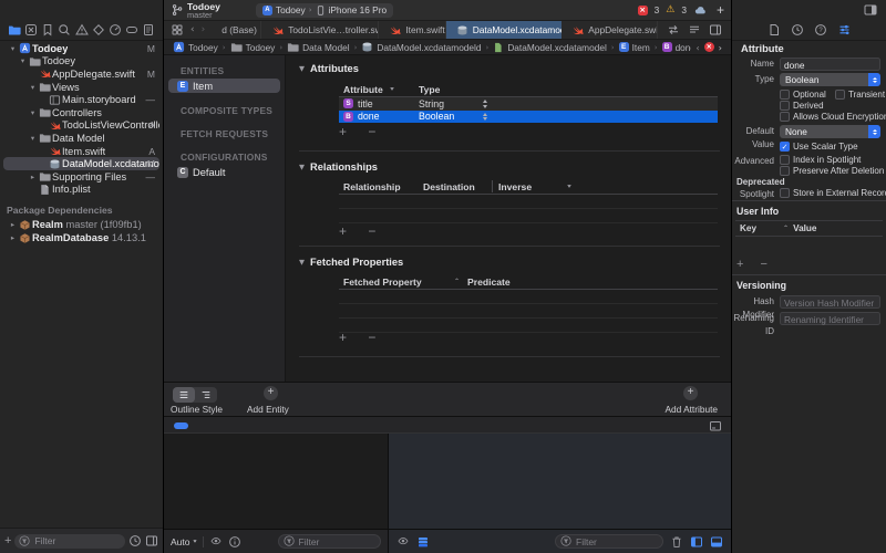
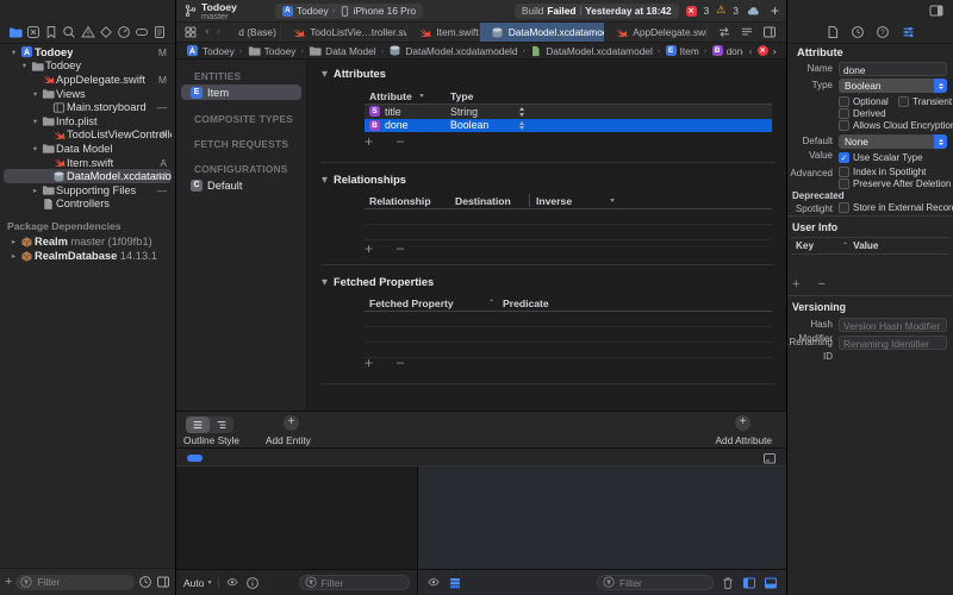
  ▾
  Todoey
  M
  ▾
  Todoey
  AppDelegate.swift
  M
  ▾
  Views
  Main.storyboard
  —
  ▾
- Controllers
+ Info.plist
  TodoListViewControll
  A
  ▾
  Data Model
  Item.swift
  A
  DataModel.xcdatamo
  M
  ▸
  Supporting Files
  —
- Info.plist
+ Controllers
  Package Dependencies
  ▸
  Realm
  master (1f09fb1)
  ▸
  RealmDatabase
  14.13.1
  +
  Filter
  Todoey
  master
  Todoey
  ›
  iPhone 16 Pro
+ Build
+ Failed
+ Yesterday at 18:42
  ×
  3
  ⚠
  3
  +
  ‹
  ›
  d (Base)
  TodoListVie…troller.s
  Item.swift
  DataModel.xcdatamo
  AppDelegate.sw
  Todoey
  ›
  Todoey
  ›
  Data Model
  ›
  DataModel.xcdatamodeld
  ›
  DataModel.xcdatamodel
  ›
  Item
  ›
  don
  ‹
  ×
  ›
  ENTITIES
  Item
  COMPOSITE TYPES
  FETCH REQUESTS
  CONFIGURATIONS
  Default
  ▼
  Attributes
  Attribute
  Type
  title
  String
  done
  Boolean
  + −
  ▼
  Relationships
  Relationship
  Destination
  Inverse
  + −
  ▼
  Fetched Properties
  Fetched Property
  Predicate
  + −
  Outline Style
  +
  Add Entity
  +
  Add Attribute
  Auto
  Filter
  Filter
  Attribute
  Name
  done
  Type
  Boolean
  Optional
  Transient
  Derived
  Allows Cloud Encryptio
  Default Value
  None
  Use Scalar Type
  Advanced
  Index in Spotlight
  Preserve After Deletion
  Deprecated
  Spotlight
  Store in External Recor
  User Info
  Key
  Value
  + −
  Versioning
  Hash Modifier
  Version Hash Modifier
  Renaming ID
  Renaming Identifier
